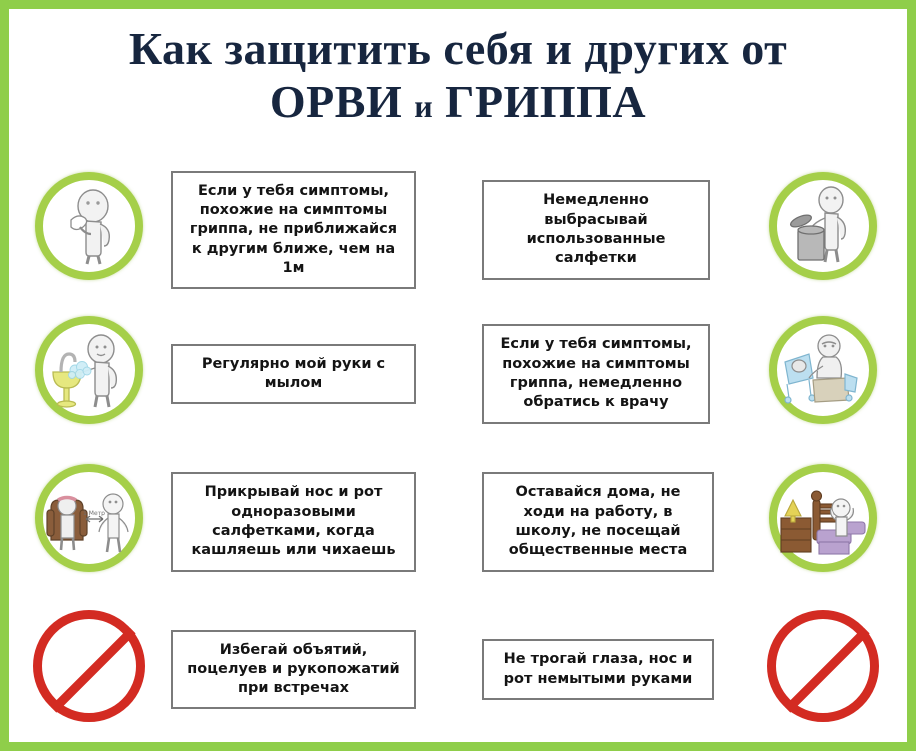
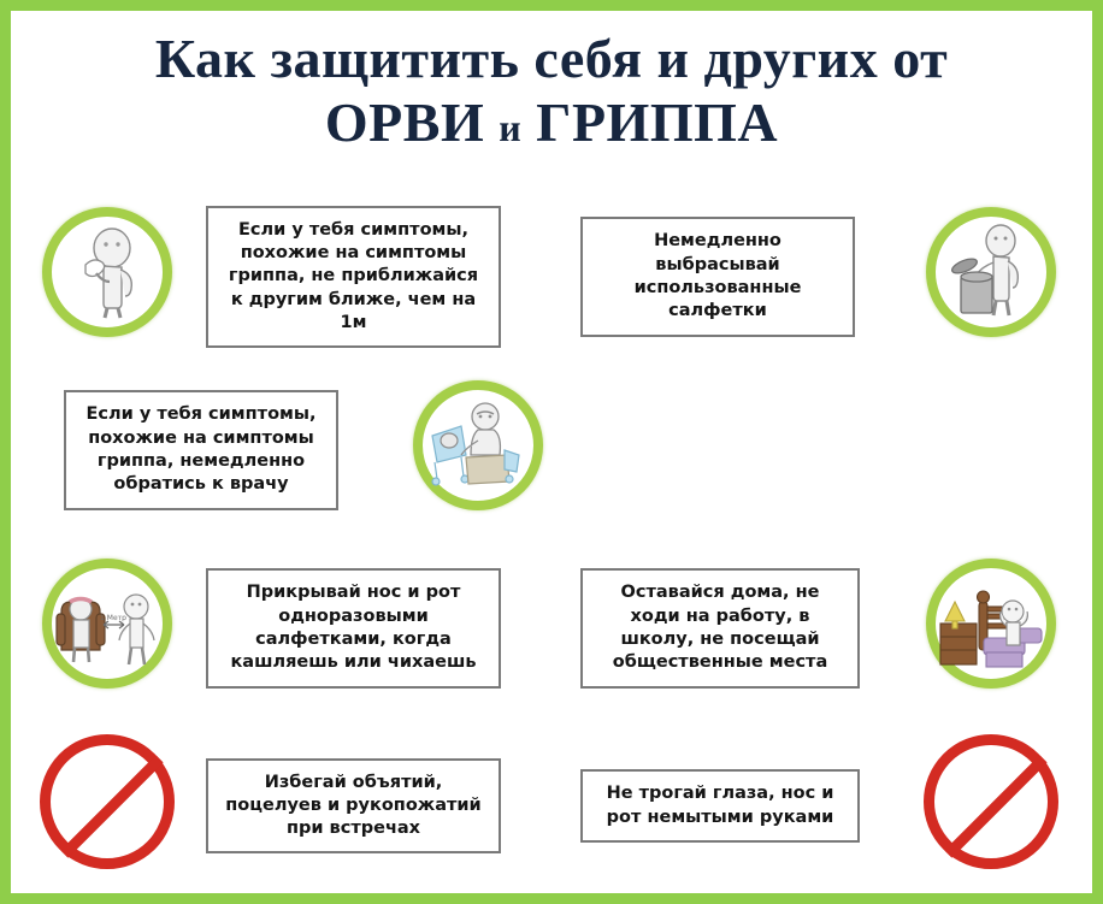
  Как защитить себя и других от
  ОРВИ и ГРИППА
  Если у тебя симптомы, похожие на симптомы гриппа, не приближайся к другим ближе, чем на 1м
  Немедленно выбрасывай использованные салфетки
- Регулярно мой руки с мылом
  Если у тебя симптомы, похожие на симптомы гриппа, немедленно обратись к врачу
  Прикрывай нос и рот одноразовыми салфетками, когда кашляешь или чихаешь
  Оставайся дома, не ходи на работу, в школу, не посещай общественные места
  Избегай объятий, поцелуев и рукопожатий при встречах
  Не трогай глаза, нос и рот немытыми руками
